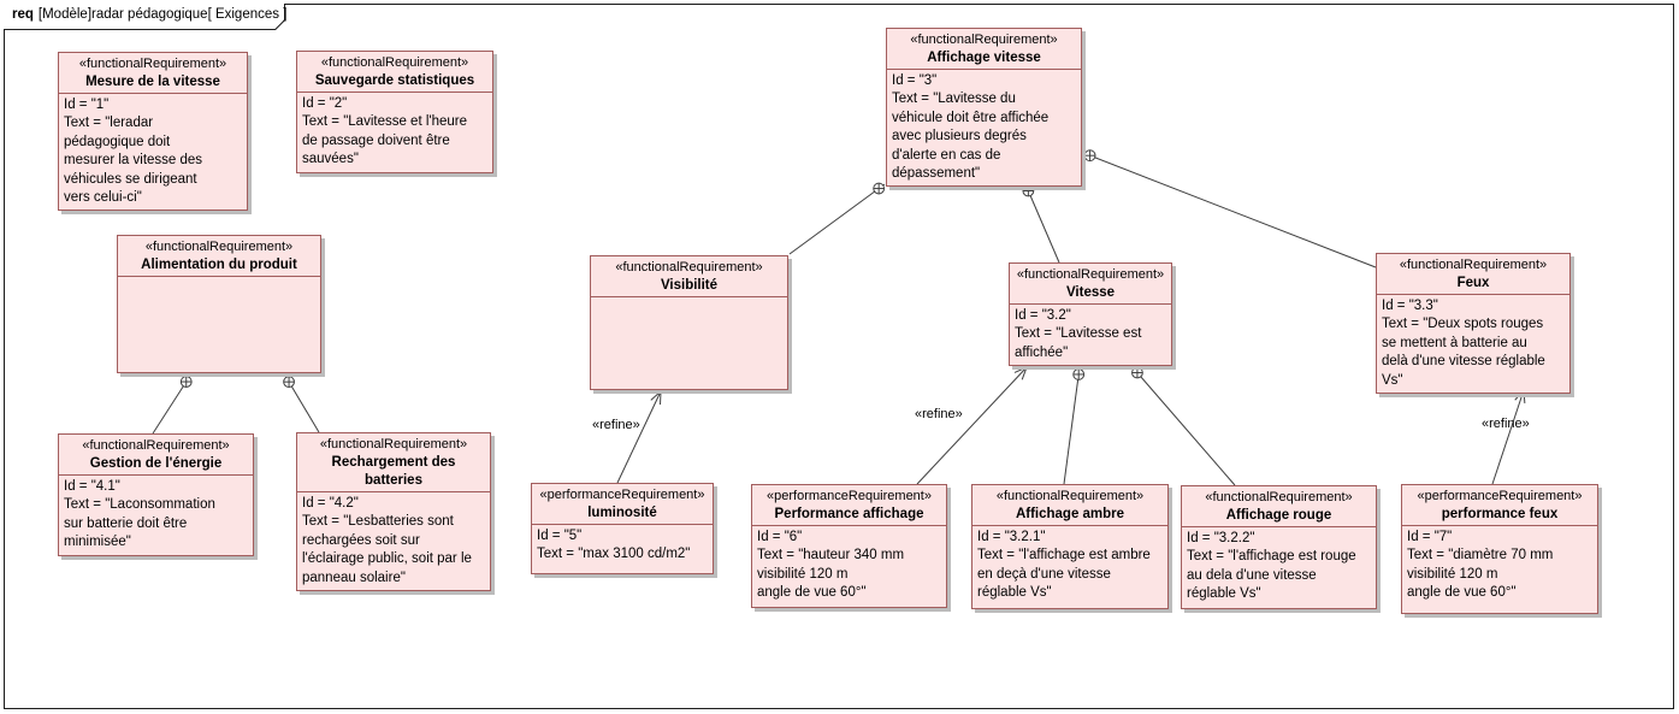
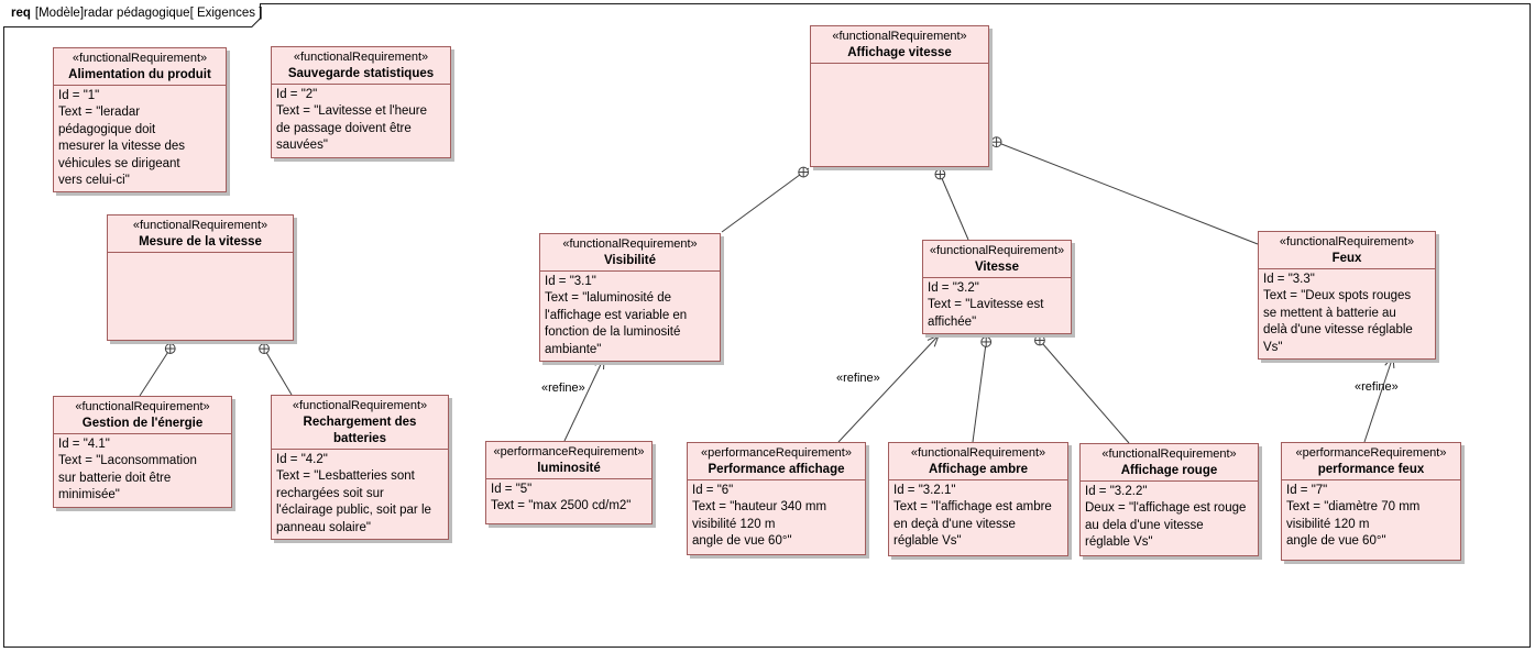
  req [Modèle]radar pédagogique[ Exigences ]
  «functionalRequirement»
- Mesure de la vitesse
+ Alimentation du produit
  Id = "1"
  Text = "leradar
  pédagogique doit
  mesurer la vitesse des
  véhicules se dirigeant
  vers celui-ci"
  «functionalRequirement»
  Sauvegarde statistiques
  Id = "2"
  Text = "Lavitesse et l'heure
  de passage doivent être
  sauvées"
  «functionalRequirement»
- Alimentation du produit
+ Mesure de la vitesse
  «functionalRequirement»
  Gestion de l'énergie
  Id = "4.1"
  Text = "Laconsommation
  sur batterie doit être
  minimisée"
  «functionalRequirement»
  Rechargement des batteries
  Id = "4.2"
  Text = "Lesbatteries sont
  rechargées soit sur
  l'éclairage public, soit par le
  panneau solaire"
  «functionalRequirement»
  Affichage vitesse
- Id = "3"
- Text = "Lavitesse du
- véhicule doit être affichée
- avec plusieurs degrés
- d'alerte en cas de
- dépassement"
  «functionalRequirement»
  Visibilité
+ Id = "3.1"
+ Text = "laluminosité de
+ l'affichage est variable en
+ fonction de la luminosité
+ ambiante"
  «functionalRequirement»
  Vitesse
  Id = "3.2"
  Text = "Lavitesse est
  affichée"
  «functionalRequirement»
  Feux
  Id = "3.3"
  Text = "Deux spots rouges
  se mettent à batterie au
  delà d'une vitesse réglable
  Vs"
  «performanceRequirement»
  luminosité
  Id = "5"
- Text = "max 3100 cd/m2"
+ Text = "max 2500 cd/m2"
  «performanceRequirement»
  Performance affichage
  Id = "6"
  Text = "hauteur 340 mm
  visibilité 120 m
  angle de vue 60°"
  «functionalRequirement»
  Affichage ambre
  Id = "3.2.1"
  Text = "l'affichage est ambre
  en deçà d'une vitesse
  réglable Vs"
  «functionalRequirement»
  Affichage rouge
  Id = "3.2.2"
- Text = "l'affichage est rouge
+ Deux = "l'affichage est rouge
  au dela d'une vitesse
  réglable Vs"
  «performanceRequirement»
  performance feux
  Id = "7"
  Text = "diamètre 70 mm
  visibilité 120 m
  angle de vue 60°"
  «refine»
  «refine»
  «refine»
